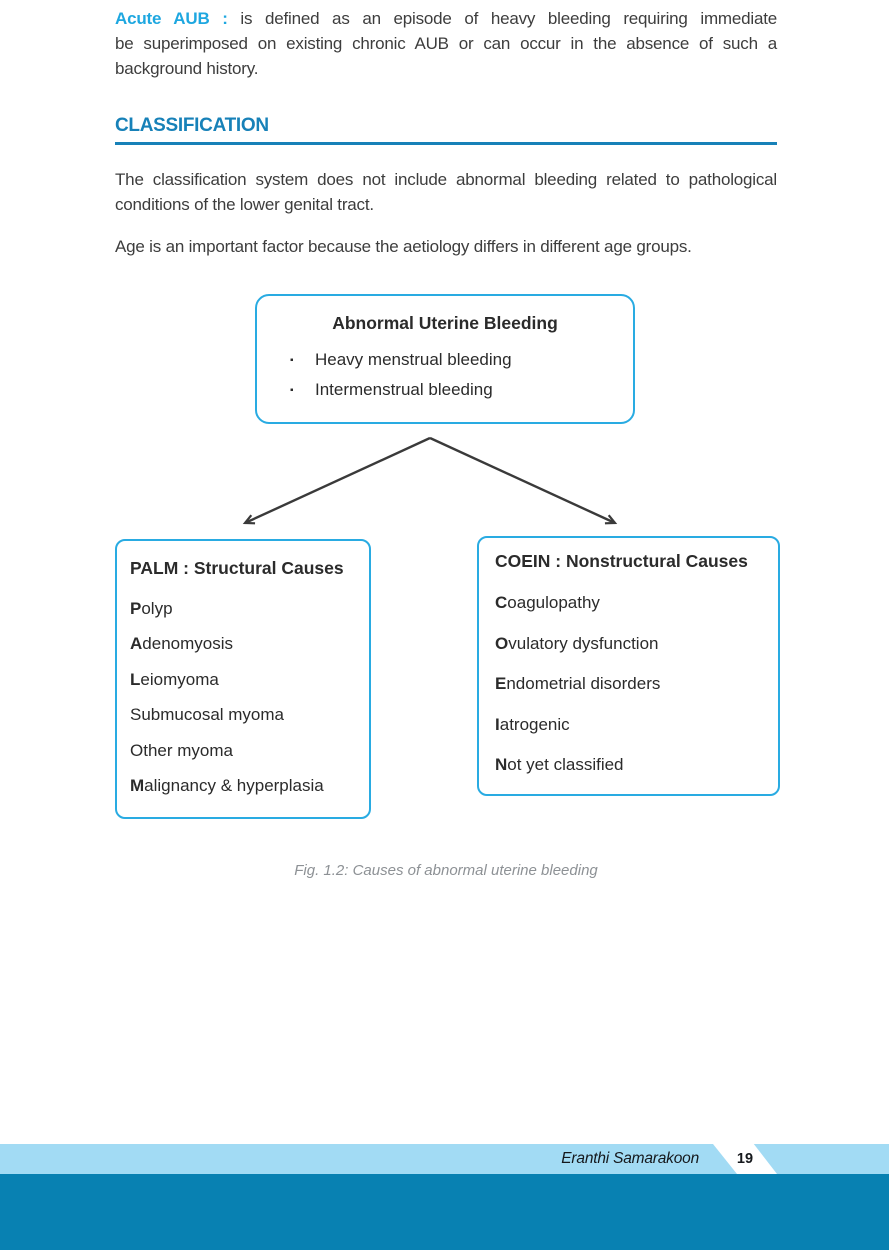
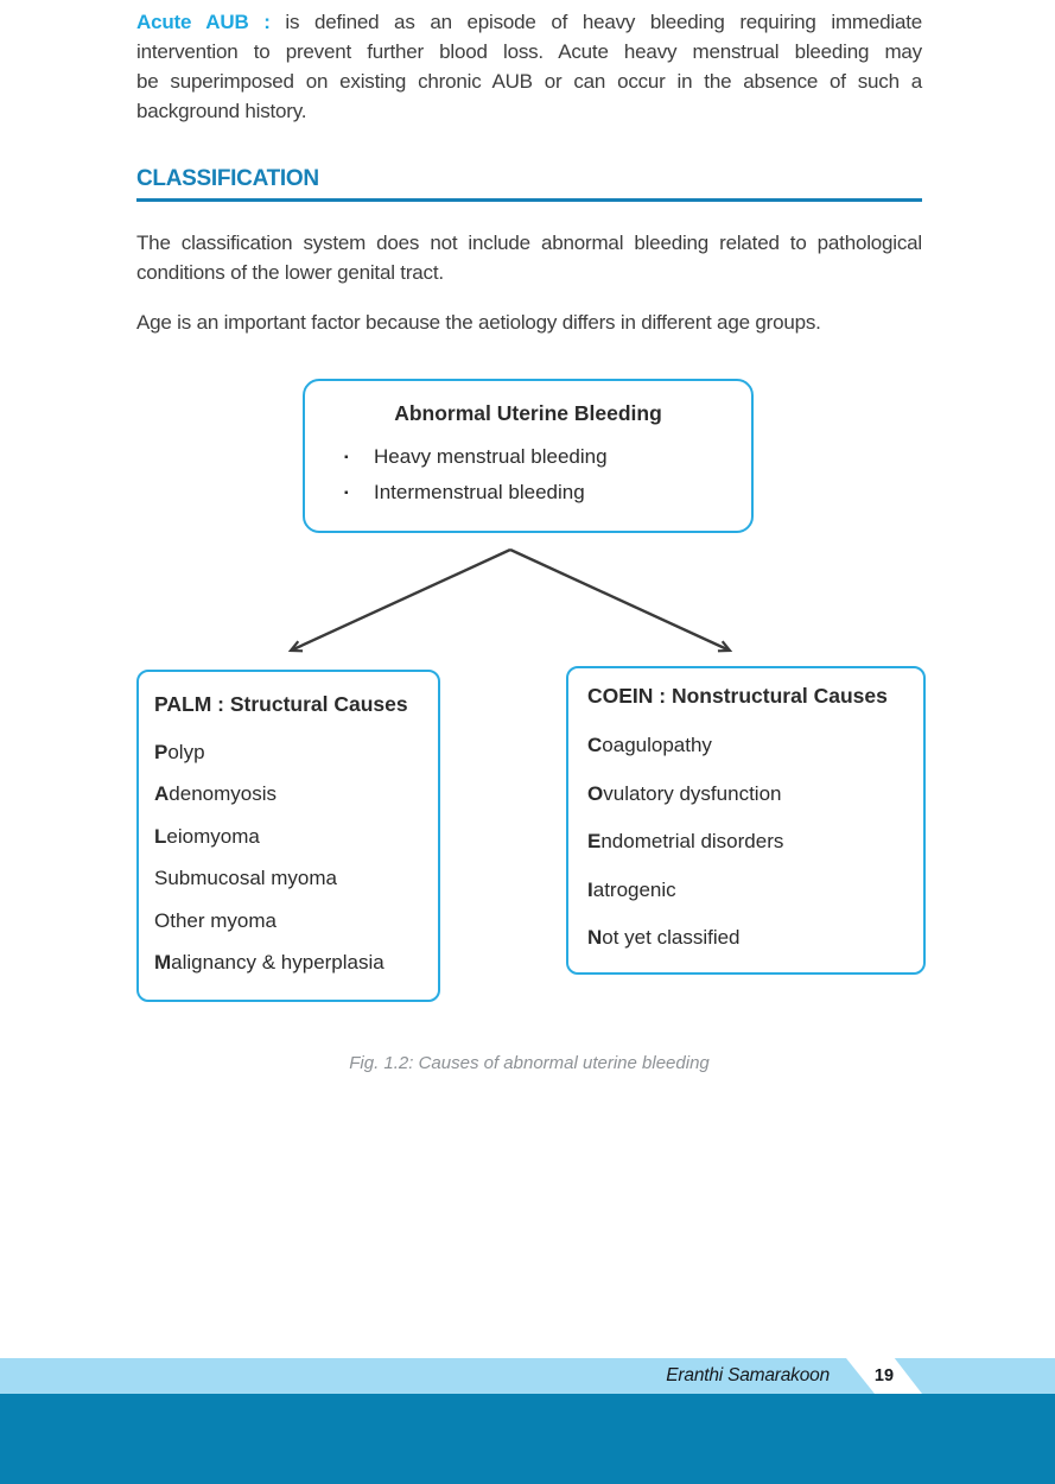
  Acute AUB : is defined as an episode of heavy bleeding requiring immediate
+ intervention to prevent further blood loss. Acute heavy menstrual bleeding may
  be superimposed on existing chronic AUB or can occur in the absence of such a
  background history.
  CLASSIFICATION
  The classification system does not include abnormal bleeding related to pathological
  conditions of the lower genital tract.
  Age is an important factor because the aetiology differs in different age groups.
  Abnormal Uterine Bleeding
  Heavy menstrual bleeding
  Intermenstrual bleeding
  PALM : Structural Causes
  Polyp
  Adenomyosis
  Leiomyoma
  Submucosal myoma
  Other myoma
  Malignancy & hyperplasia
  COEIN : Nonstructural Causes
  Coagulopathy
  Ovulatory dysfunction
  Endometrial disorders
  Iatrogenic
  Not yet classified
  Fig. 1.2: Causes of abnormal uterine bleeding
  Eranthi Samarakoon
  19
